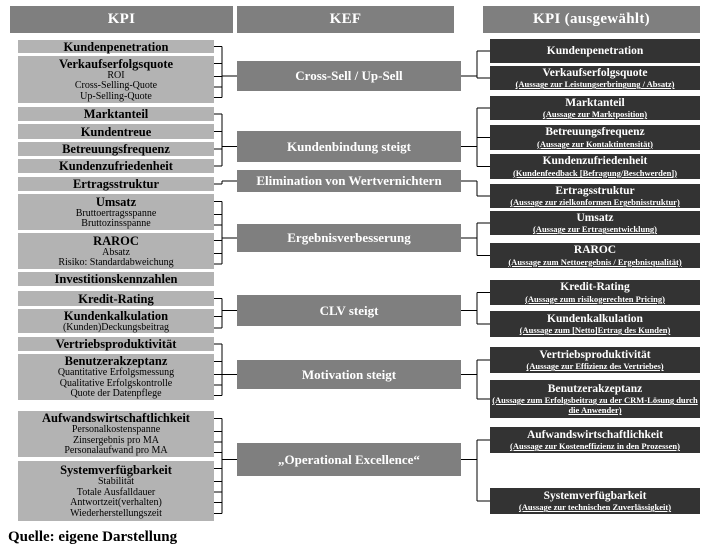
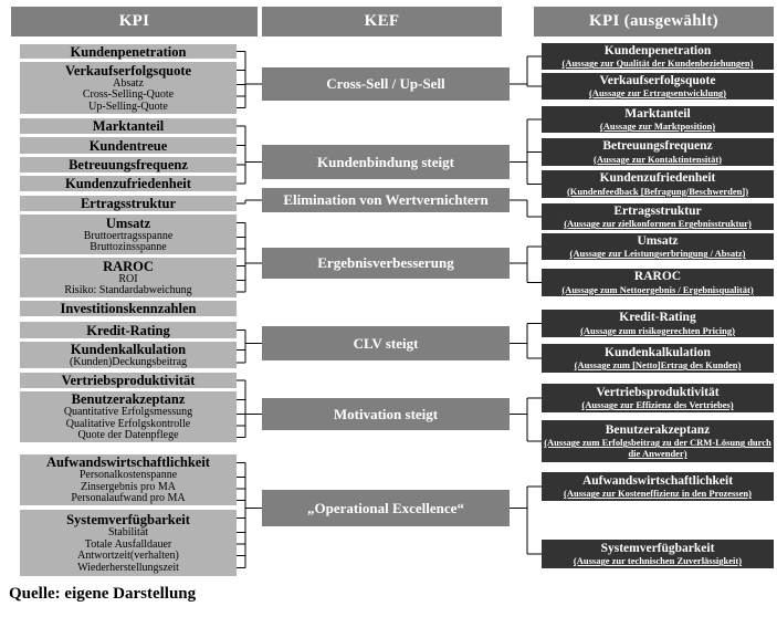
  KPI
  KEF
  KPI (ausgewählt)
  Kundenpenetration
  Verkaufserfolgsquote
- ROI
+ Absatz
  Cross-Selling-Quote
  Up-Selling-Quote
  Marktanteil
  Kundentreue
  Betreuungsfrequenz
  Kundenzufriedenheit
  Ertragsstruktur
  Umsatz
  Bruttoertragsspanne
  Bruttozinsspanne
  RAROC
- Absatz
+ ROI
  Risiko: Standardabweichung
  Investitionskennzahlen
  Kredit-Rating
  Kundenkalkulation
  (Kunden)Deckungsbeitrag
  Vertriebsproduktivität
  Benutzerakzeptanz
  Quantitative Erfolgsmessung
  Qualitative Erfolgskontrolle
  Quote der Datenpflege
  Aufwandswirtschaftlichkeit
  Personalkostenspanne
  Zinsergebnis pro MA
  Personalaufwand pro MA
  Systemverfügbarkeit
  Stabilität
  Totale Ausfalldauer
  Antwortzeit(verhalten)
  Wiederherstellungszeit
  Cross-Sell / Up-Sell
  Kundenbindung steigt
  Elimination von Wertvernichtern
  Ergebnisverbesserung
  CLV steigt
  Motivation steigt
  „Operational Excellence“
  Kundenpenetration
+ (Aussage zur Qualität der Kundenbeziehungen)
  Verkaufserfolgsquote
- (Aussage zur Leistungserbringung / Absatz)
+ (Aussage zur Ertragsentwicklung)
  Marktanteil
  (Aussage zur Marktposition)
  Betreuungsfrequenz
  (Aussage zur Kontaktintensität)
  Kundenzufriedenheit
  (Kundenfeedback [Befragung/Beschwerden])
  Ertragsstruktur
  (Aussage zur zielkonformen Ergebnisstruktur)
  Umsatz
- (Aussage zur Ertragsentwicklung)
+ (Aussage zur Leistungserbringung / Absatz)
  RAROC
  (Aussage zum Nettoergebnis / Ergebnisqualität)
  Kredit-Rating
  (Aussage zum risikogerechten Pricing)
  Kundenkalkulation
  (Aussage zum [Netto]Ertrag des Kunden)
  Vertriebsproduktivität
  (Aussage zur Effizienz des Vertriebes)
  Benutzerakzeptanz
  (Aussage zum Erfolgsbeitrag zu der CRM-Lösung durch die Anwender)
  Aufwandswirtschaftlichkeit
  (Aussage zur Kosteneffizienz in den Prozessen)
  Systemverfügbarkeit
  (Aussage zur technischen Zuverlässigkeit)
  Quelle: eigene Darstellung
